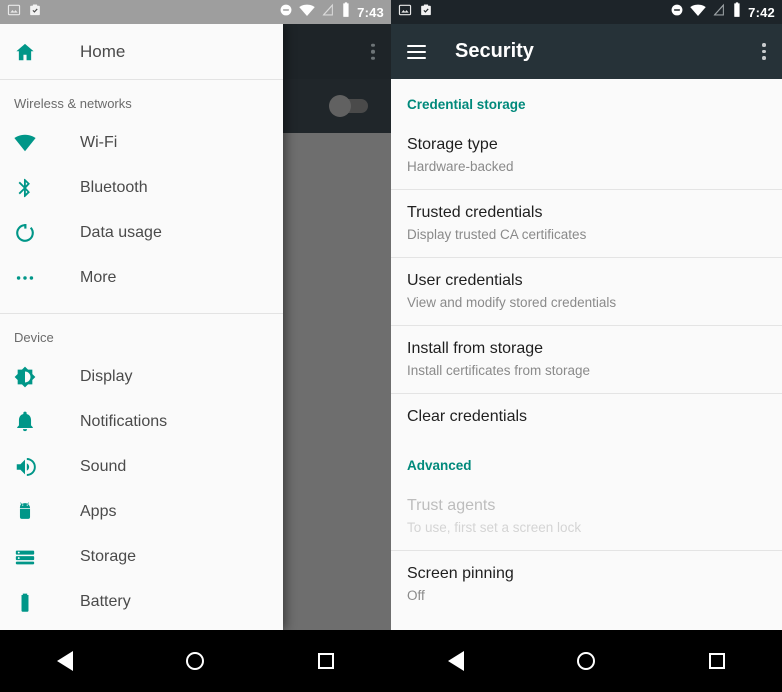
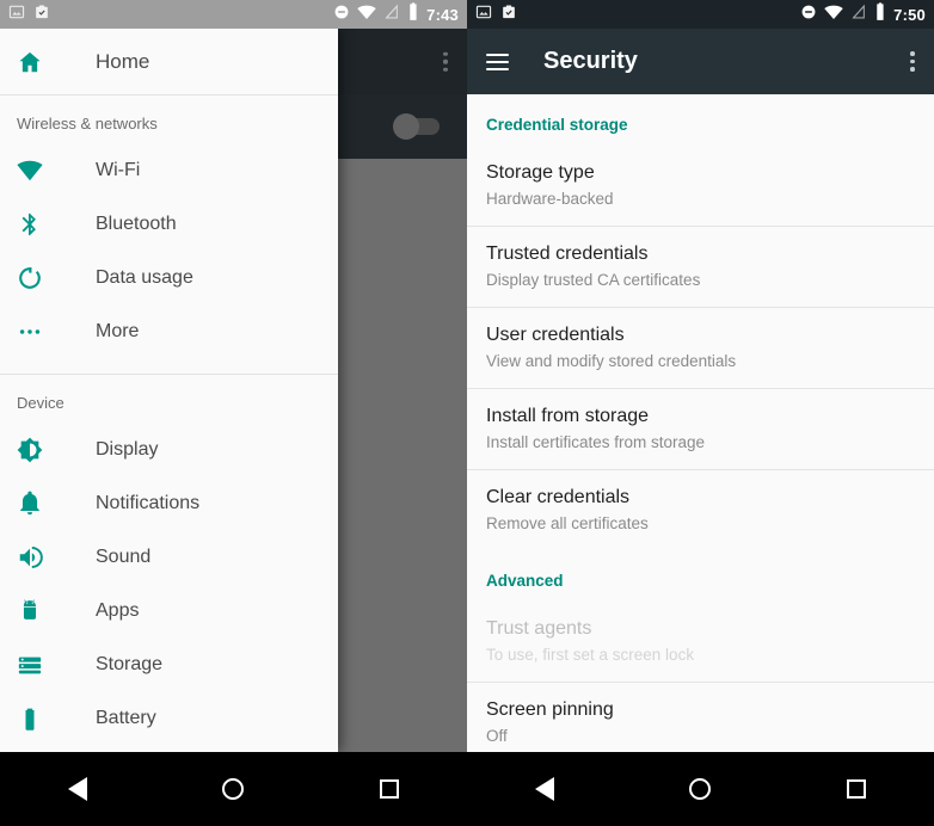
  Home
  Wireless & networks
  Wi-Fi
  Bluetooth
  Data usage
  More
  Device
  Display
  Notifications
  Sound
  Apps
  Storage
  Battery
  7:43
- 7:42
+ 7:50
  Security
  Credential storage
  Storage type
  Hardware-backed
  Trusted credentials
  Display trusted CA certificates
  User credentials
  View and modify stored credentials
  Install from storage
  Install certificates from storage
  Clear credentials
+ Remove all certificates
  Advanced
  Trust agents
  To use, first set a screen lock
  Screen pinning
  Off
